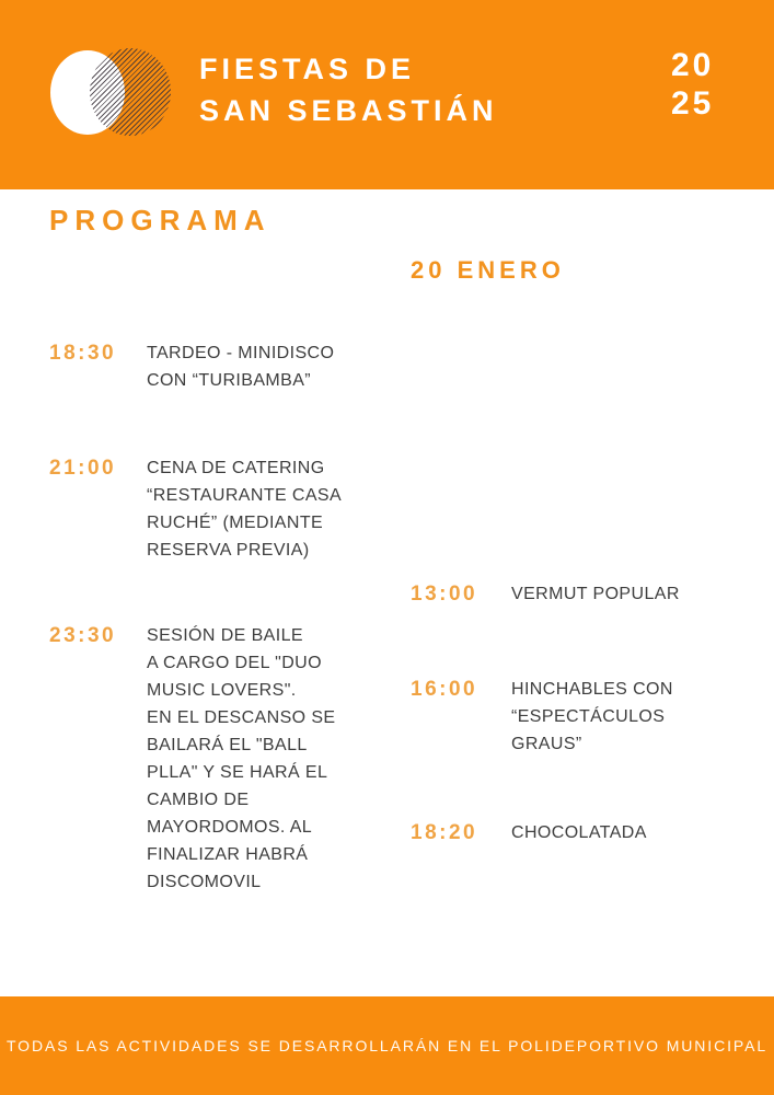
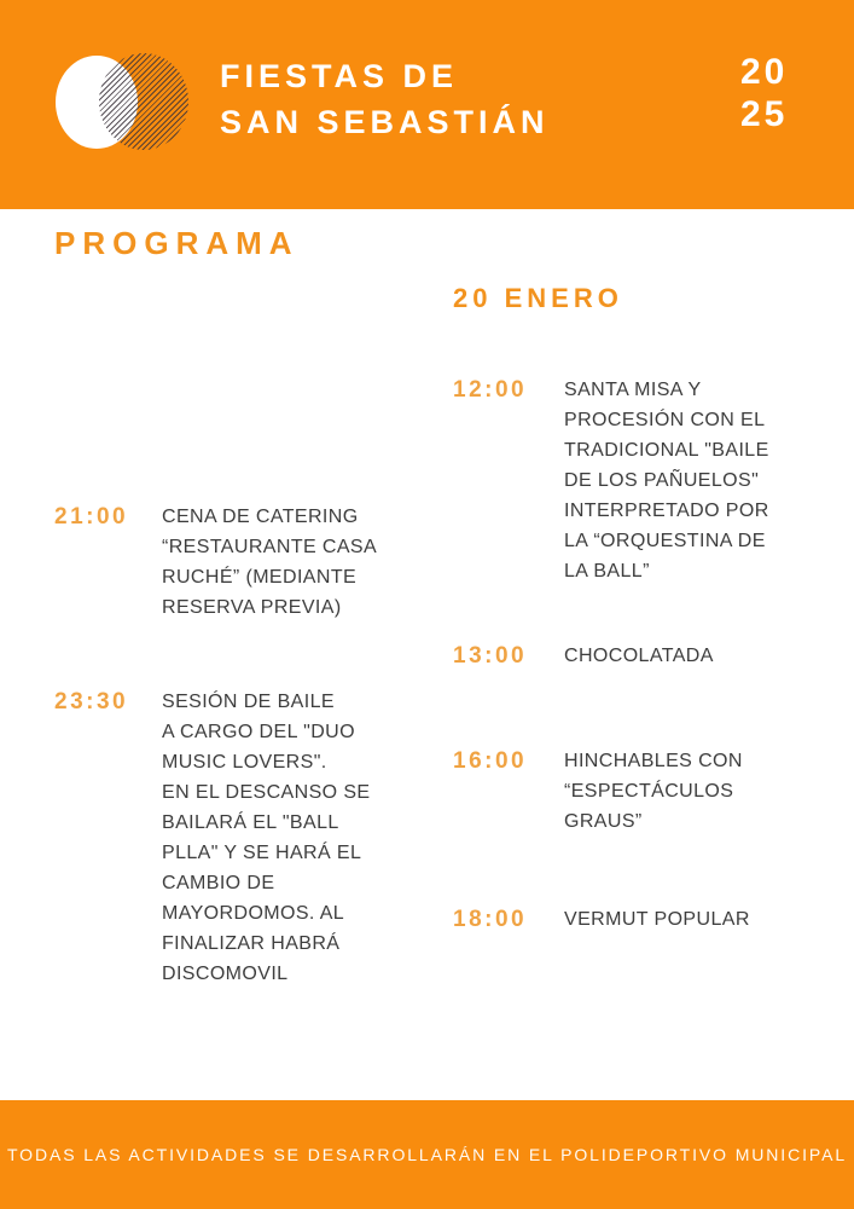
  FIESTAS DE
  SAN SEBASTIÁN
  20
  25
  PROGRAMA
  20 ENERO
- 18:30
- TARDEO - MINIDISCO
- CON “TURIBAMBA”
  21:00
  CENA DE CATERING
  “RESTAURANTE CASA
  RUCHÉ” (MEDIANTE
  RESERVA PREVIA)
  23:30
  SESIÓN DE BAILE
  A CARGO DEL "DUO
  MUSIC LOVERS".
  EN EL DESCANSO SE
  BAILARÁ EL "BALL
  PLLA" Y SE HARÁ EL
  CAMBIO DE
  MAYORDOMOS. AL
  FINALIZAR HABRÁ
  DISCOMOVIL
+ 12:00
+ SANTA MISA Y
+ PROCESIÓN CON EL
+ TRADICIONAL "BAILE
+ DE LOS PAÑUELOS"
+ INTERPRETADO POR
+ LA “ORQUESTINA DE
+ LA BALL”
  13:00
- VERMUT POPULAR
+ CHOCOLATADA
  16:00
  HINCHABLES CON
  “ESPECTÁCULOS
  GRAUS”
- 18:20
+ 18:00
- CHOCOLATADA
+ VERMUT POPULAR
  TODAS LAS ACTIVIDADES SE DESARROLLARÁN EN EL POLIDEPORTIVO MUNICIPAL
